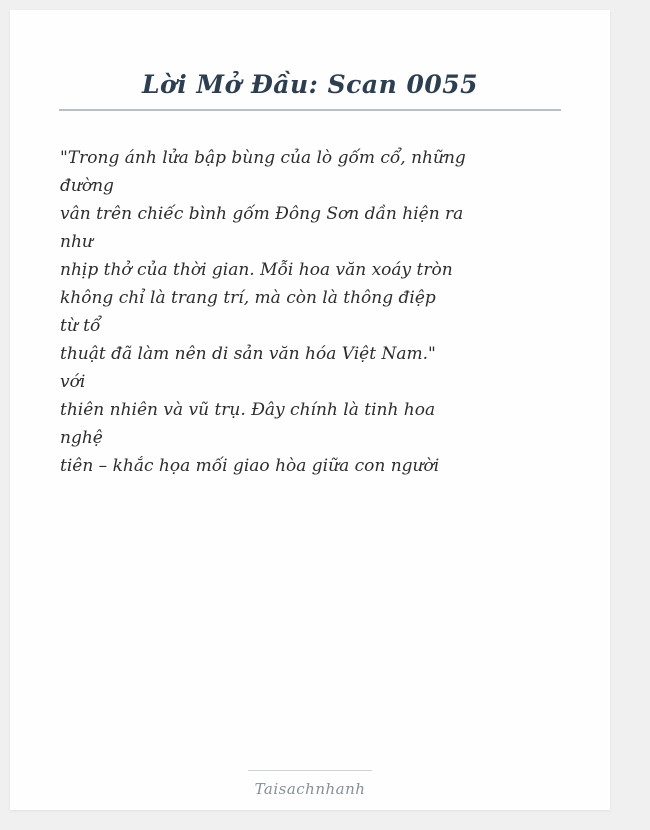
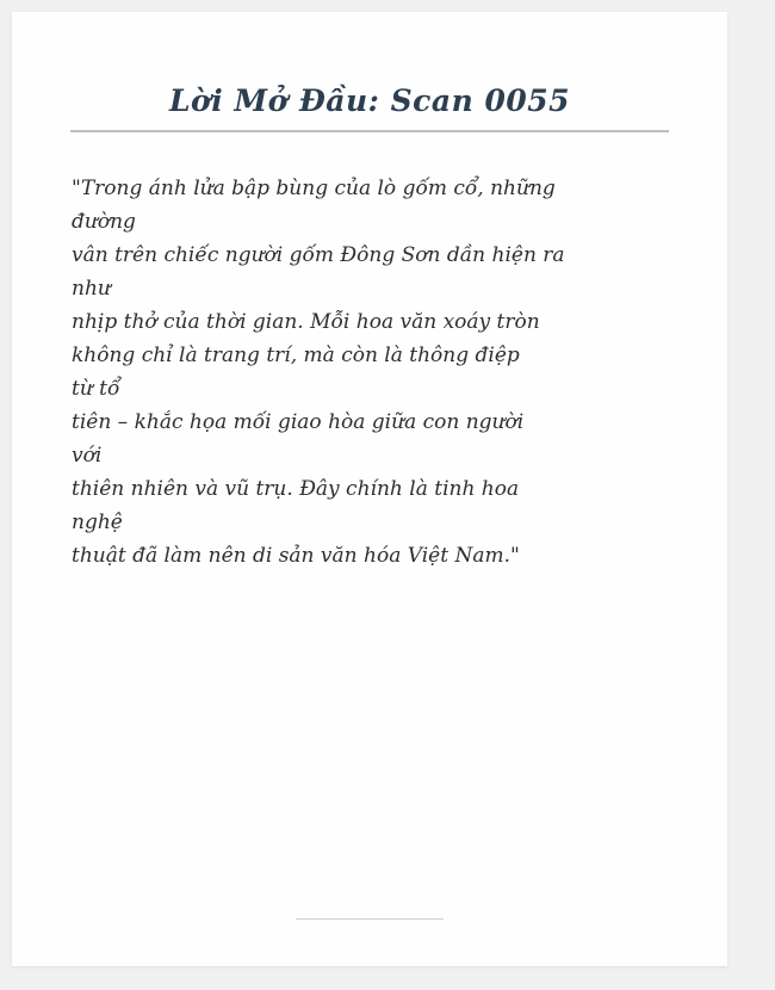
  Lời Mở Đầu: Scan 0055
  "Trong ánh lửa bập bùng của lò gốm cổ, những
  đường
- vân trên chiếc bình gốm Đông Sơn dần hiện ra
+ vân trên chiếc người gốm Đông Sơn dần hiện ra
  như
  nhịp thở của thời gian. Mỗi hoa văn xoáy tròn
  không chỉ là trang trí, mà còn là thông điệp
  từ tổ
- thuật đã làm nên di sản văn hóa Việt Nam."
+ tiên – khắc họa mối giao hòa giữa con người
  với
  thiên nhiên và vũ trụ. Đây chính là tinh hoa
  nghệ
- tiên – khắc họa mối giao hòa giữa con người
+ thuật đã làm nên di sản văn hóa Việt Nam."
- Taisachnhanh
